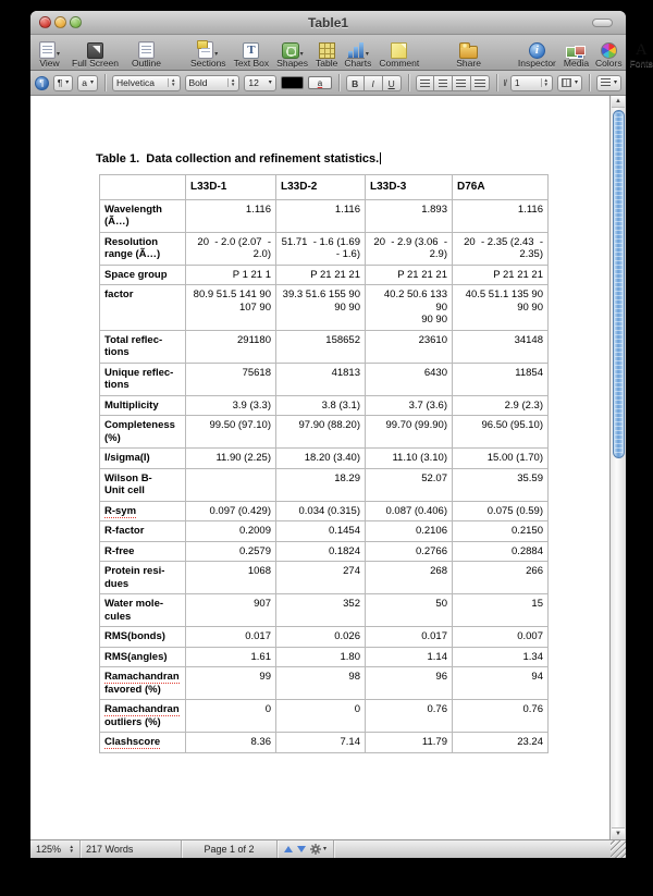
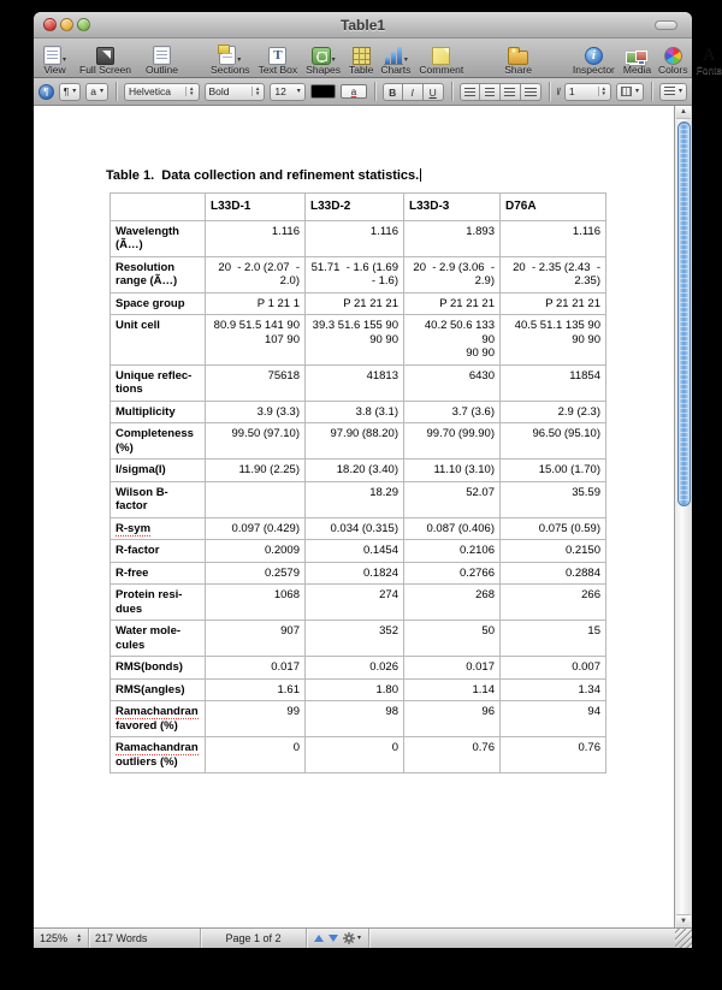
  Table1
  View
  Full Screen
  Outline
  Sections
  Text Box
  Shapes
  Table
  Charts
  Comment
  Share
  Inspector
  Media
  Colors
  Fonts
  ¶
  ¶
  a
  Helvetica
  Bold
  12
  a
  B
  I
  U
  I̸
  1
  Table 1. Data collection and refinement statistics.
  	L33D-1	L33D-2	L33D-3	D76A
  Wavelength(Ã…)	1.116	1.116	1.893	1.116
  Resolutionrange (Ã…)	20 - 2.0 (2.07 - 2.0)	51.71 - 1.6 (1.69 - 1.6)	20 - 2.9 (3.06 - 2.9)	20 - 2.35 (2.43 - 2.35)
  Space group	P 1 21 1	P 21 21 21	P 21 21 21	P 21 21 21
- factor	80.9 51.5 141 90 107 90	39.3 51.6 155 90 90 90	40.2 50.6 133 90 90 90	40.5 51.1 135 90 90 90
+ Unit cell	80.9 51.5 141 90 107 90	39.3 51.6 155 90 90 90	40.2 50.6 133 90 90 90	40.5 51.1 135 90 90 90
- Total reflec-tions	291180	158652	23610	34148
  Unique reflec-tions	75618	41813	6430	11854
  Multiplicity	3.9 (3.3)	3.8 (3.1)	3.7 (3.6)	2.9 (2.3)
  Completeness(%)	99.50 (97.10)	97.90 (88.20)	99.70 (99.90)	96.50 (95.10)
  I/sigma(I)	11.90 (2.25)	18.20 (3.40)	11.10 (3.10)	15.00 (1.70)
- Wilson B-Unit cell		18.29	52.07	35.59
+ Wilson B-factor		18.29	52.07	35.59
  R-sym	0.097 (0.429)	0.034 (0.315)	0.087 (0.406)	0.075 (0.59)
  R-factor	0.2009	0.1454	0.2106	0.2150
  R-free	0.2579	0.1824	0.2766	0.2884
  Protein resi-dues	1068	274	268	266
  Water mole-cules	907	352	50	15
  RMS(bonds)	0.017	0.026	0.017	0.007
  RMS(angles)	1.61	1.80	1.14	1.34
  Ramachandranfavored (%)	99	98	96	94
  Ramachandranoutliers (%)	0	0	0.76	0.76
- Clashscore	8.36	7.14	11.79	23.24
  125%
  217 Words
  Page 1 of 2
